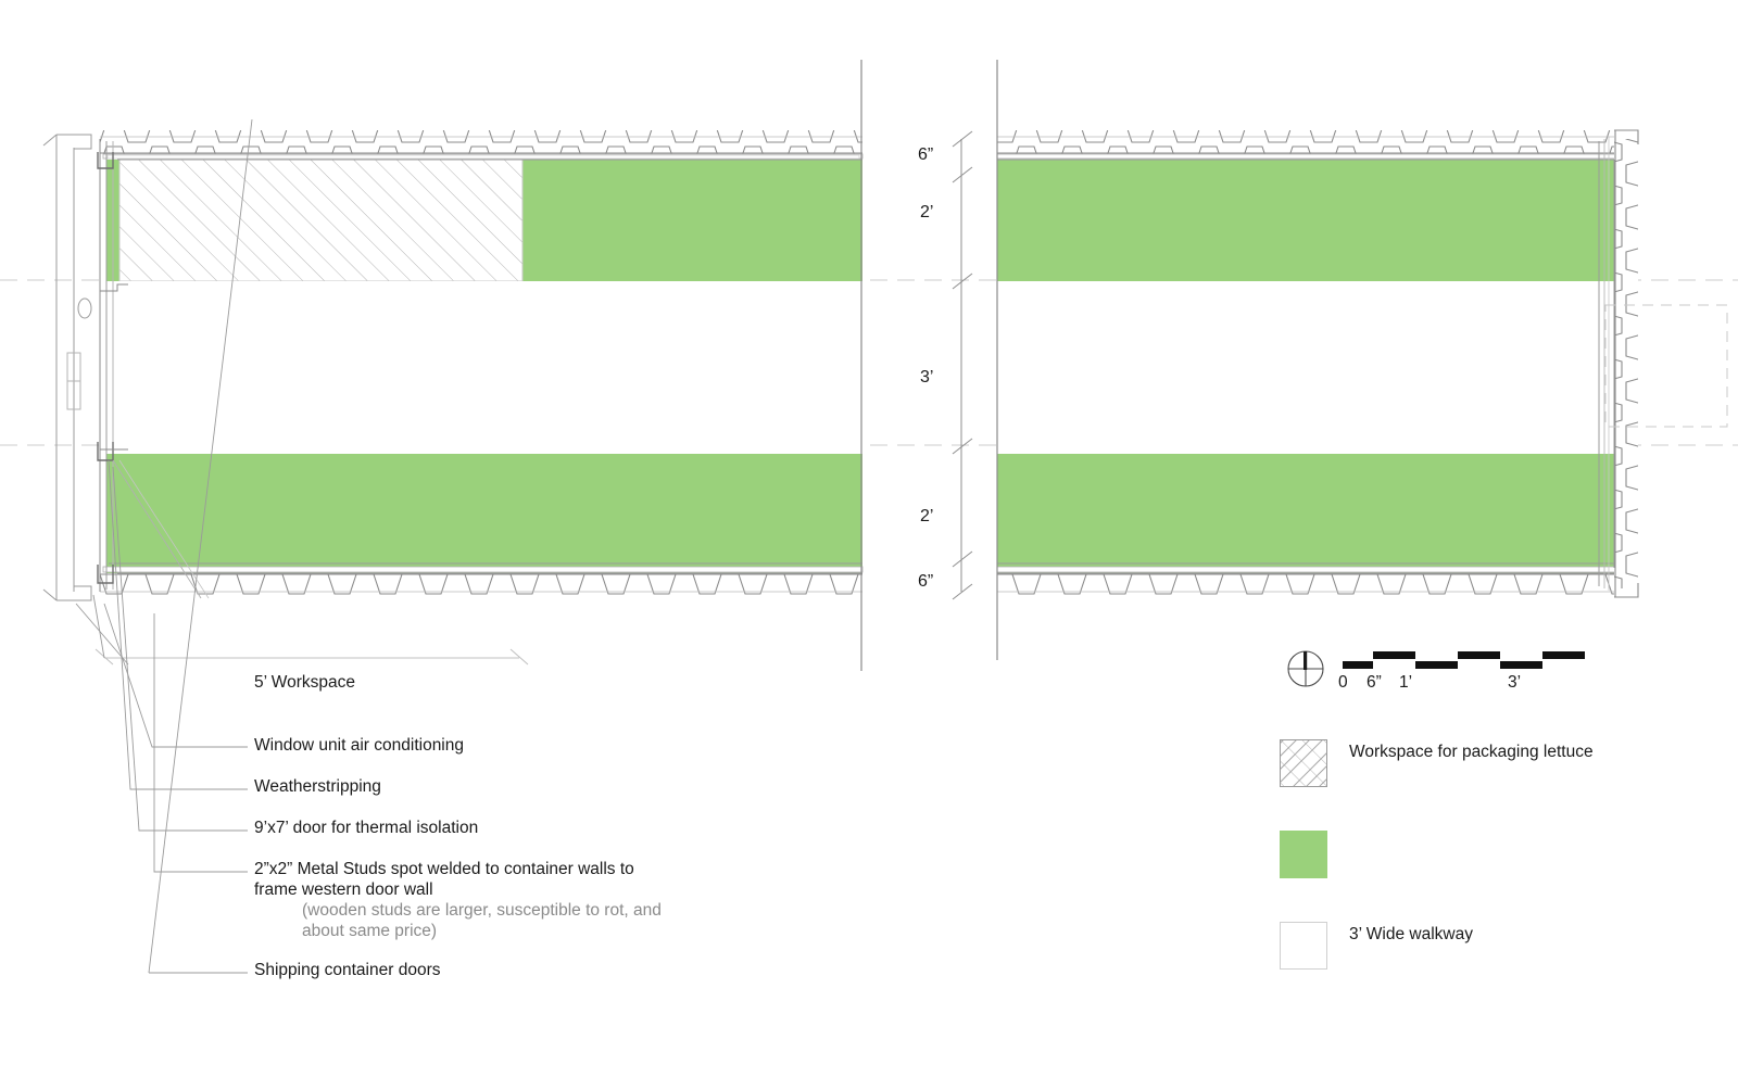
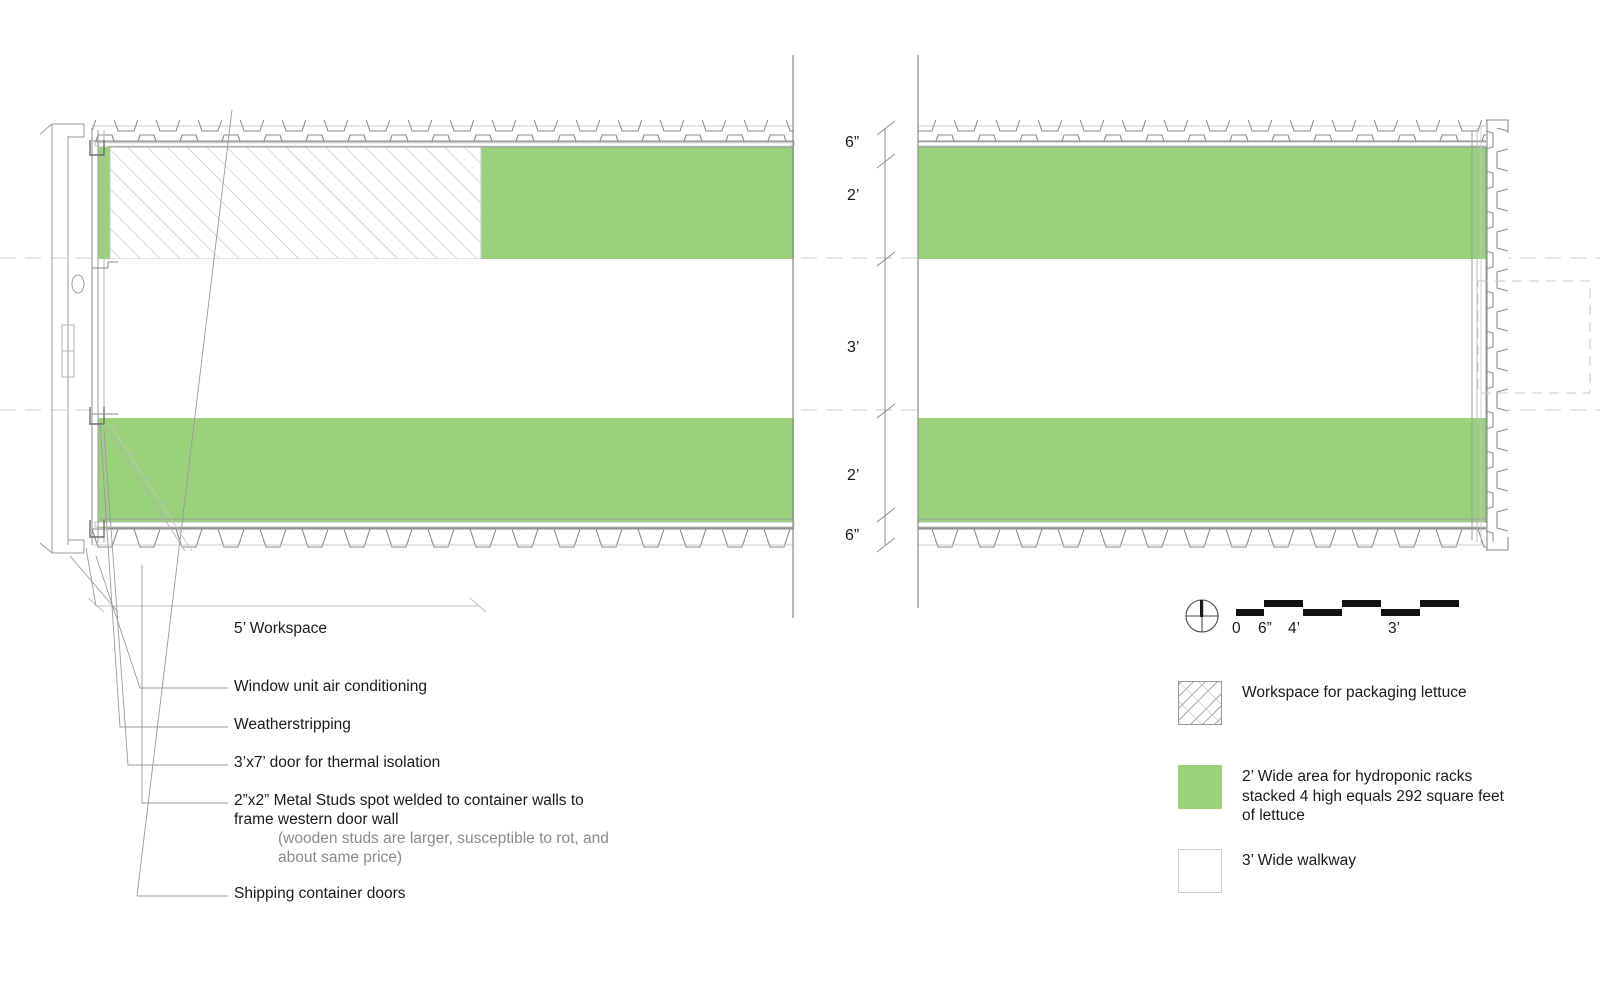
  6”
  2’
  3’
  2’
  6”
  5’ Workspace
  Window unit air conditioning
  Weatherstripping
- 9’x7’ door for thermal isolation
+ 3’x7’ door for thermal isolation
  2”x2” Metal Studs spot welded to container walls to
  frame western door wall
  (wooden studs are larger, susceptible to rot, and
  about same price)
  Shipping container doors
  0
  6”
- 1’
+ 4’
  3’
  Workspace for packaging lettuce
+ 2’ Wide area for hydroponic racks
+ stacked 4 high equals 292 square feet
+ of lettuce
  3’ Wide walkway
